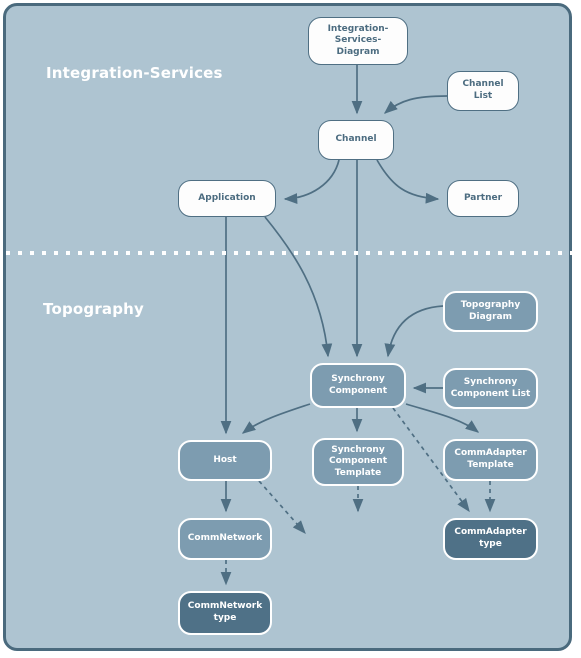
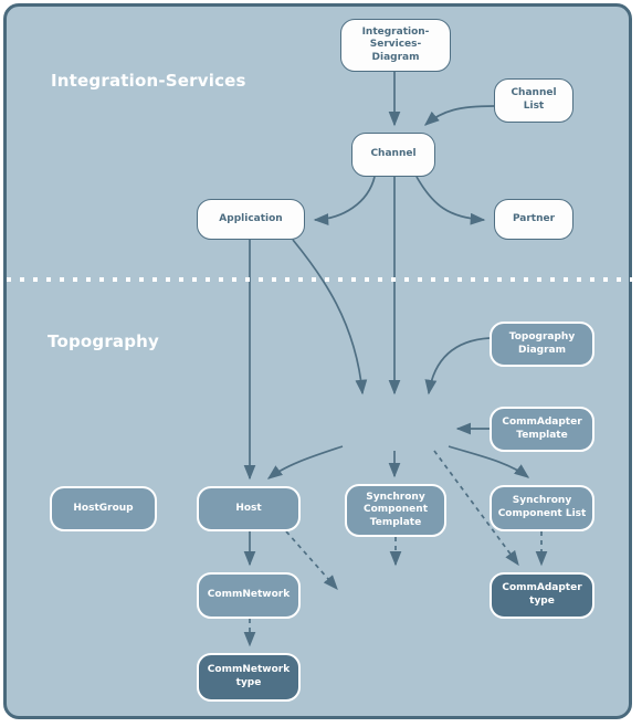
  Integration-Services
  Topography
  Integration-Services- Diagram
  Channel List
  Channel
  Application
  Partner
  Topography Diagram
- Synchrony Component
- Synchrony Component List
+ CommAdapter Template
+ HostGroup
  Host
  Synchrony Component Template
- CommAdapter Template
+ Synchrony Component List
  CommNetwork
  CommAdapter type
  CommNetwork type
